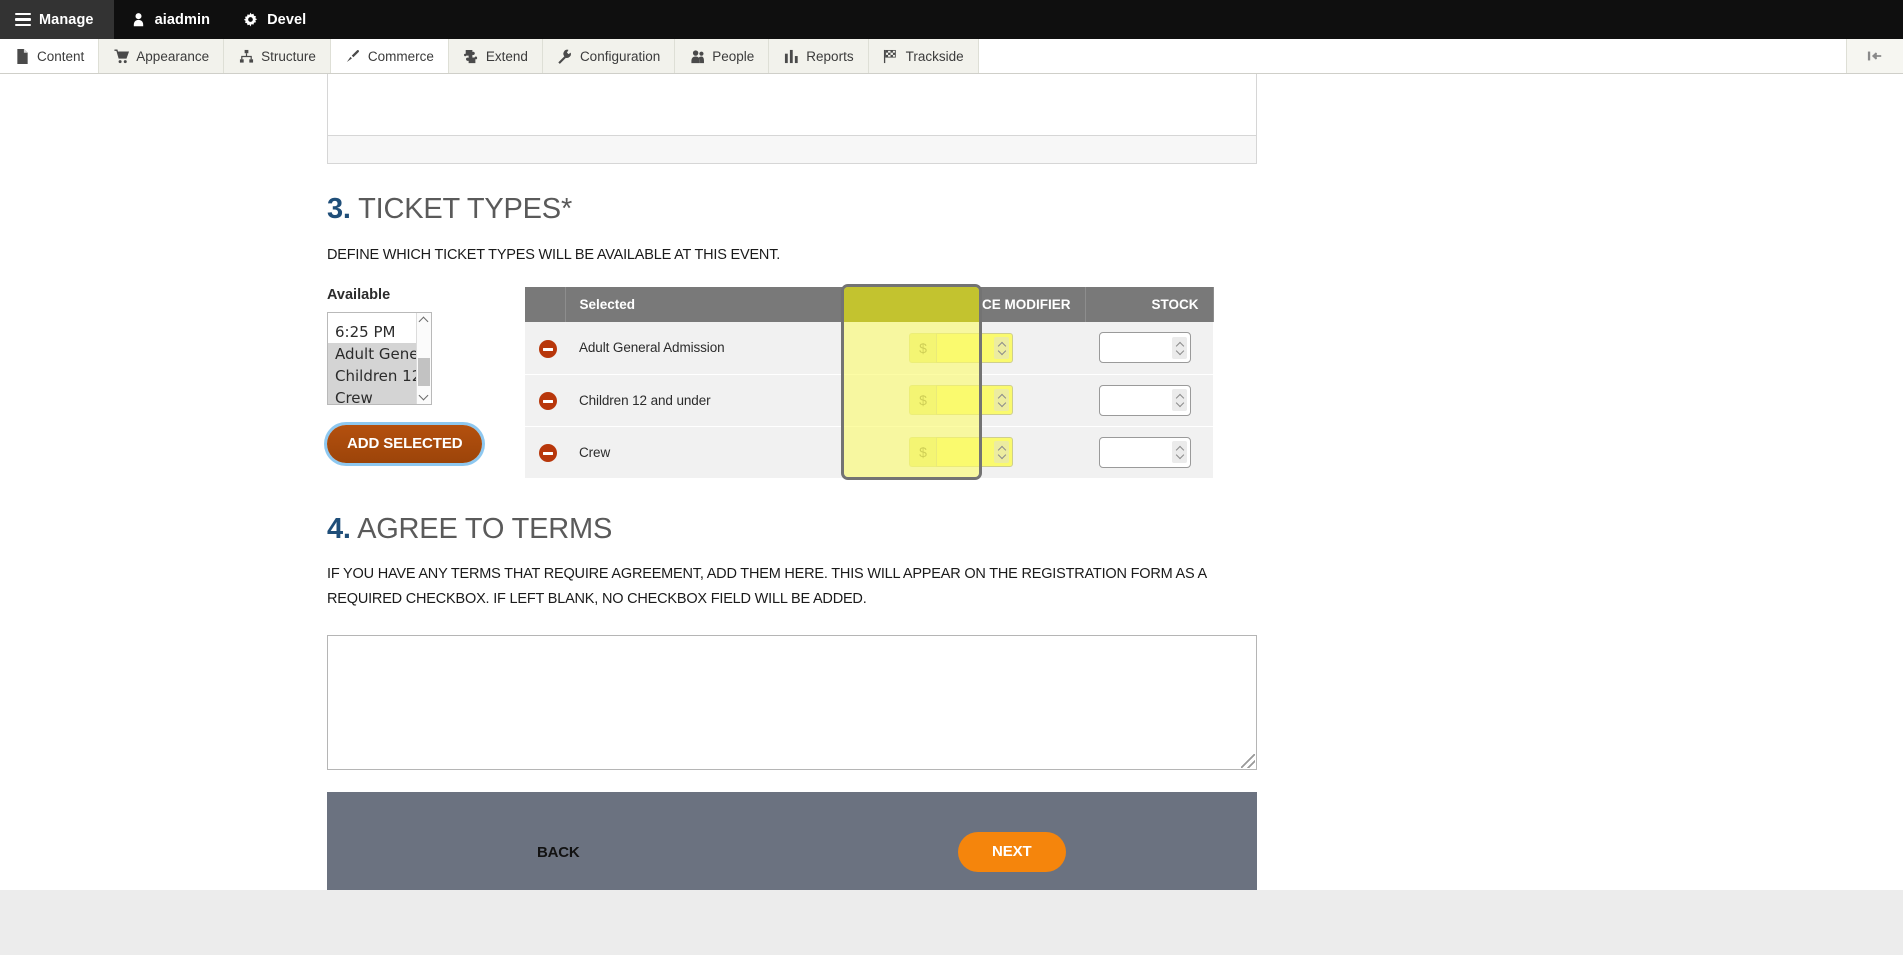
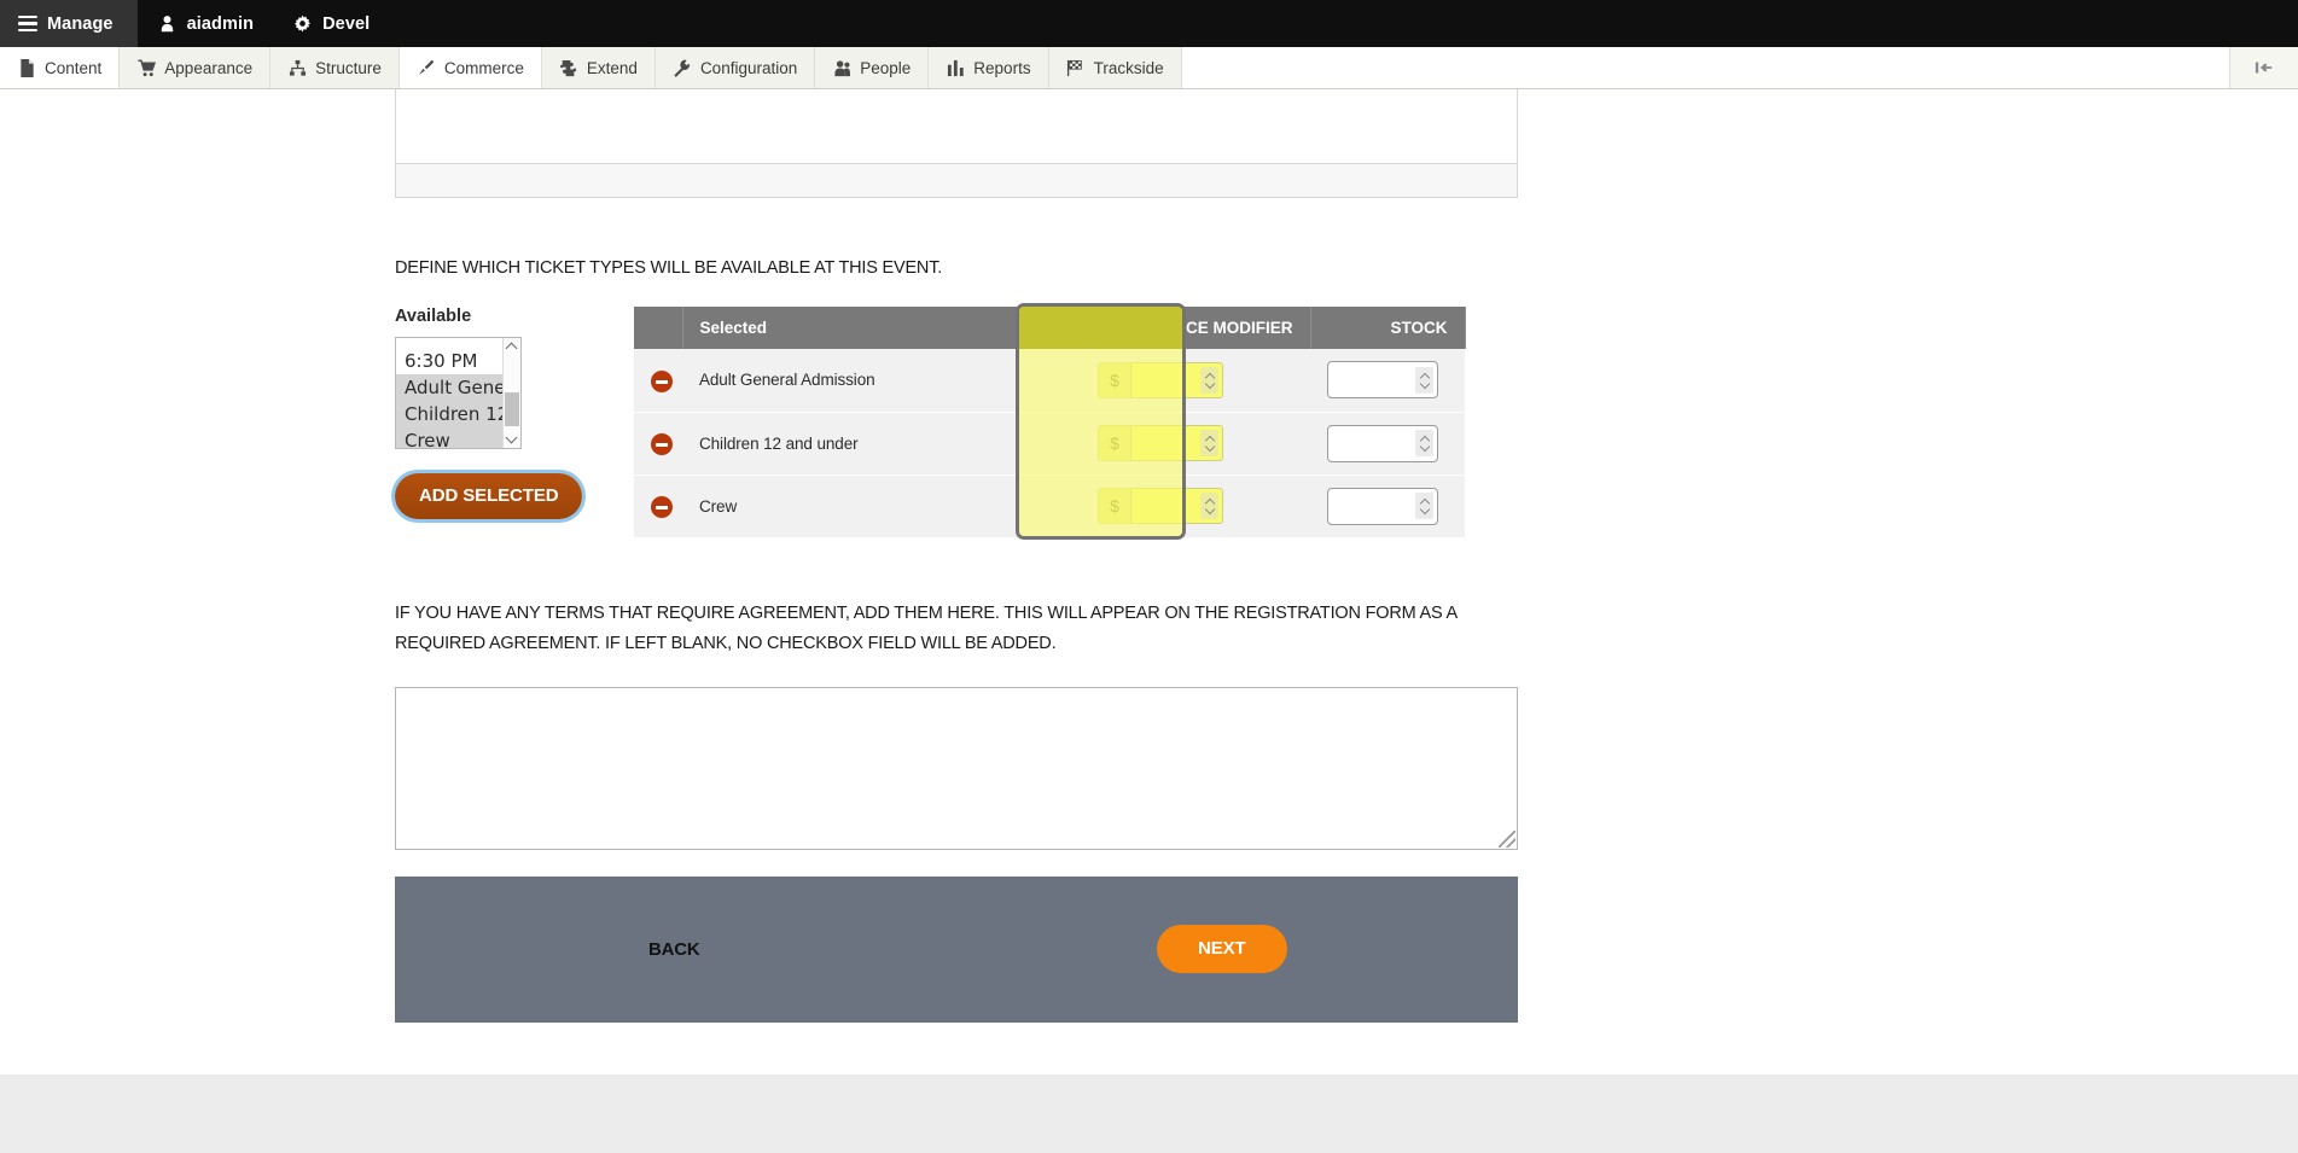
  Manage
  aiadmin
  Devel
  Content
  Appearance
  Structure
  Commerce
  Extend
  Configuration
  People
  Reports
  Trackside
- 3. TICKET TYPES*
  DEFINE WHICH TICKET TYPES WILL BE AVAILABLE AT THIS EVENT.
  Available
- 6:25 PM
+ 6:30 PM
  Crew
  ADD SELECTED
  	Selected	ICE MODIFIER	STOCK
  	Adult General Admission	$
  	Children 12 and under	$
  	Crew	$
- 4. AGREE TO TERMS
  IF YOU HAVE ANY TERMS THAT REQUIRE AGREEMENT, ADD THEM HERE. THIS WILL APPEAR ON THE REGISTRATION FORM AS A
- REQUIRED CHECKBOX. IF LEFT BLANK, NO CHECKBOX FIELD WILL BE ADDED.
+ REQUIRED AGREEMENT. IF LEFT BLANK, NO CHECKBOX FIELD WILL BE ADDED.
  BACK
  NEXT
